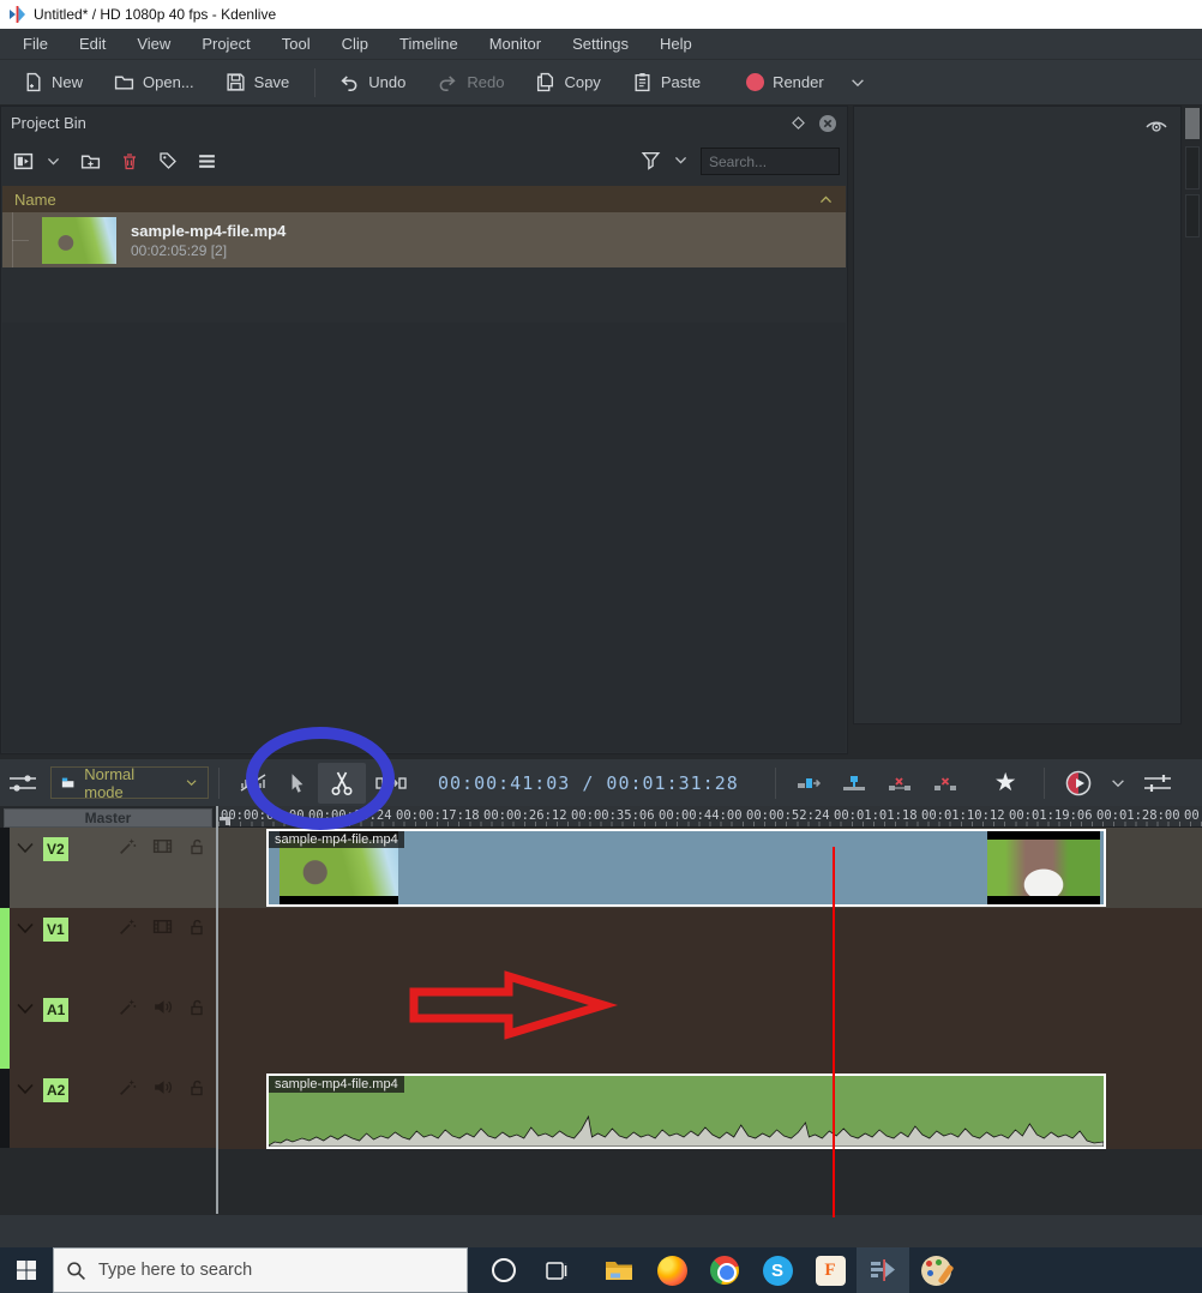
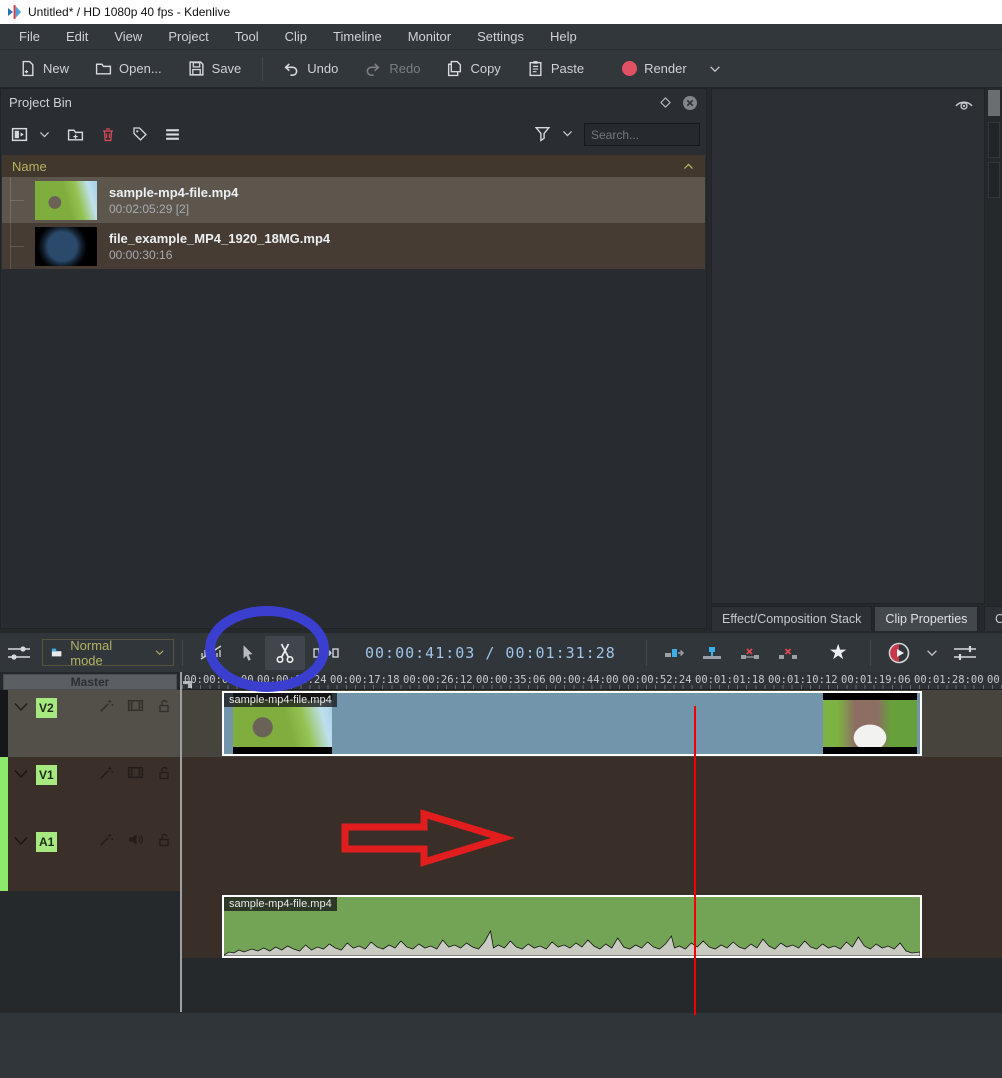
  Untitled* / HD 1080p 40 fps - Kdenlive
  File
  Edit
  View
  Project
  Tool
  Clip
  Timeline
  Monitor
  Settings
  Help
  New
  Open...
  Save
  Undo
  Redo
  Copy
  Paste
  Render
  Project Bin
  Search...
  Name
  sample-mp4-file.mp4
  00:02:05:29 [2]
+ file_example_MP4_1920_18MG.mp4
+ 00:00:30:16
+ Effect/Composition Stack
+ Clip Properties
+ C
  Normal mode
  00:00:41:03 / 00:01:31:28
  ★
  Master
  V2
  V1
  A1
- A2
  00:00:17:18
  00:00:26:12
  00:00:35:06
  00:00:44:00
  00:00:52:24
  00:01:01:18
  00:01:10:12
  00:01:19:06
  00:01:28:00
  sample-mp4-file.mp4
  sample-mp4-file.mp4
- Type here to search
- S
- F
